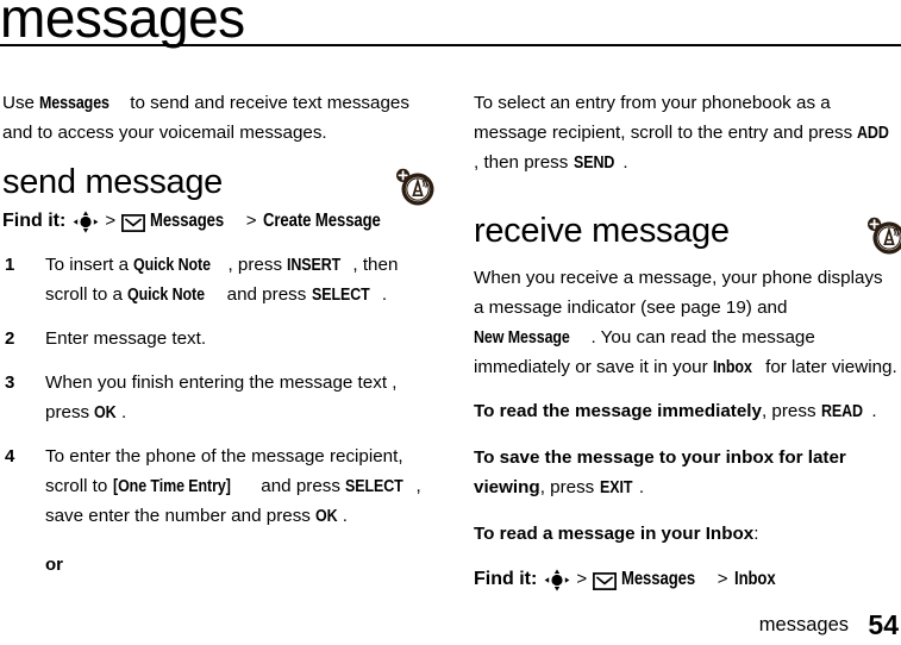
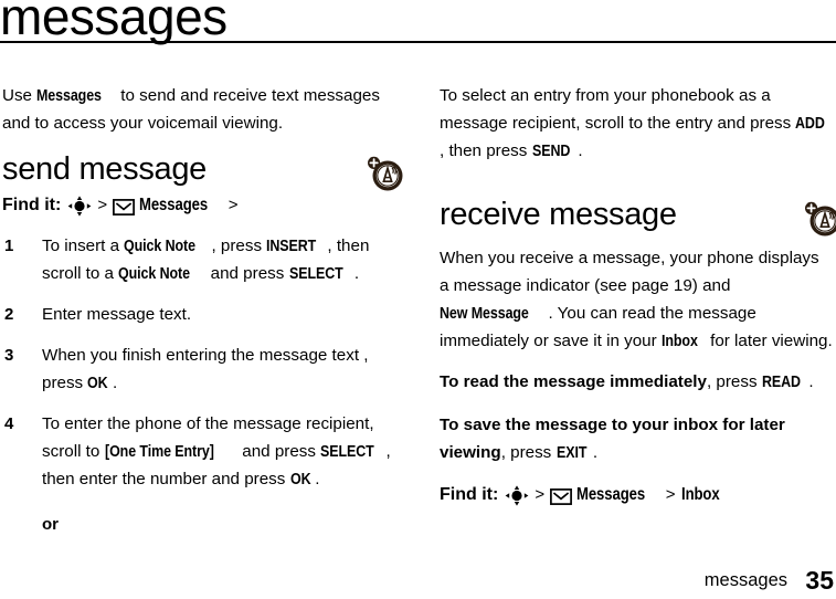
  messages
- Use Messages to send and receive text messages and to access your voicemail messages.
+ Use Messages to send and receive text messages and to access your voicemail viewing.
  send message
  Find it:
  >
  Messages
  >
- Create Message
  1
  To insert a Quick Note , press INSERT , then scroll to a Quick Note and press SELECT .
  2
  Enter message text.
  3
  When you finish entering the message text , press OK .
  4
- To enter the phone of the message recipient, scroll to [One Time Entry] and press SELECT , save enter the number and press OK .
+ To enter the phone of the message recipient, scroll to [One Time Entry] and press SELECT , then enter the number and press OK .
  or
  To select an entry from your phonebook as a message recipient, scroll to the entry and press ADD, then press SEND .
  receive message
  When you receive a message, your phone displays a message indicator (see page 19) and New Message . You can read the message immediately or save it in your Inbox for later viewing.
  To read the message immediately, press READ .
  To save the message to your inbox for later viewing, press EXIT .
- To read a message in your Inbox:
  Find it:
  >
  Messages
  >
  Inbox
  messages
- 54
+ 35
